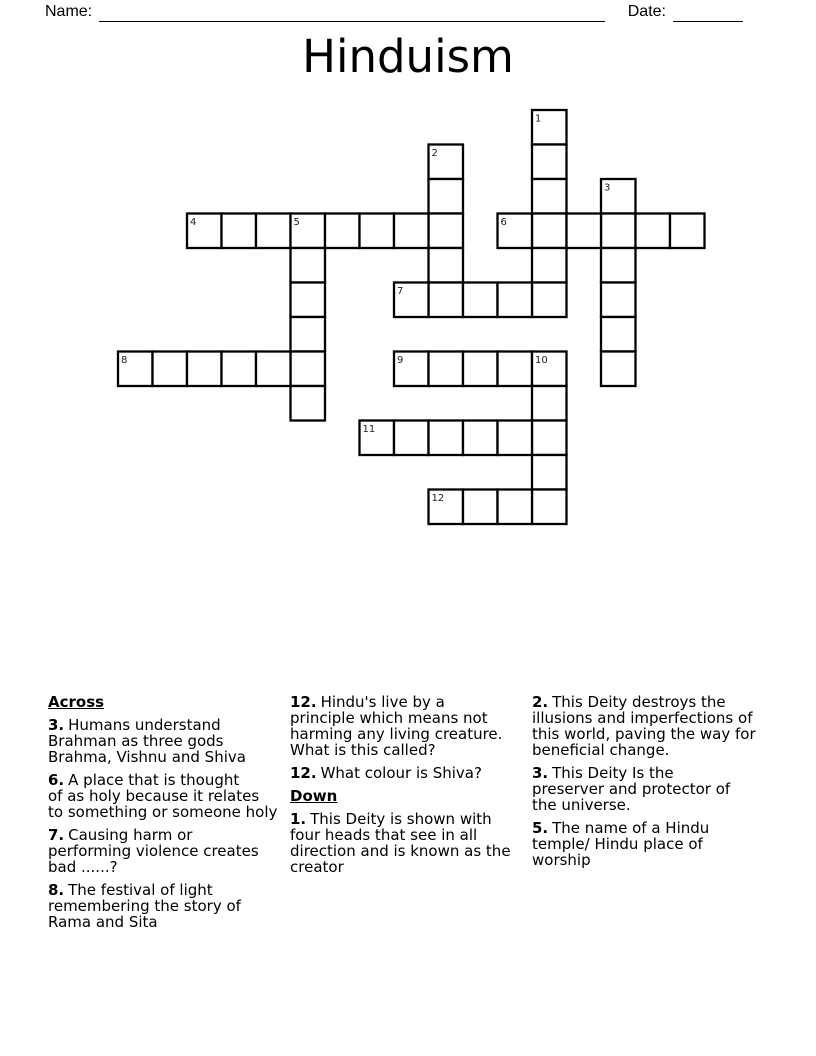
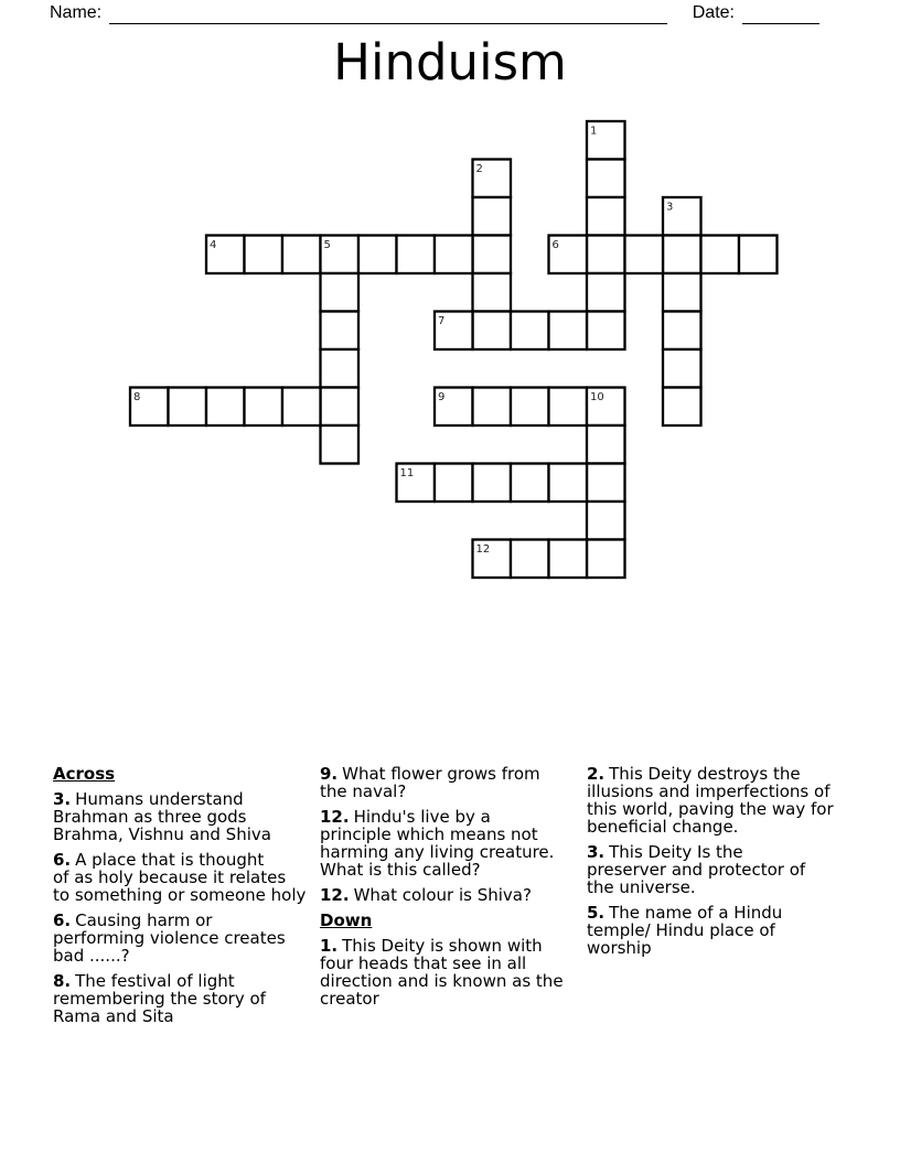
  Name:
  Date:
  Hinduism
  1
  2
  3
  4
  5
  6
  7
  8
  9
  10
  11
  12
  Across
  3. Humans understand
  Brahman as three gods
  Brahma, Vishnu and Shiva
  6. A place that is thought
  of as holy because it relates
  to something or someone holy
- 7. Causing harm or
+ 6. Causing harm or
  performing violence creates
  bad ......?
  8. The festival of light
  remembering the story of
  Rama and Sita
+ 9. What flower grows from
+ the naval?
  12. Hindu's live by a
  principle which means not
  harming any living creature.
  What is this called?
  12. What colour is Shiva?
  Down
  1. This Deity is shown with
  four heads that see in all
  direction and is known as the
  creator
  2. This Deity destroys the
  illusions and imperfections of
  this world, paving the way for
  beneficial change.
  3. This Deity Is the
  preserver and protector of
  the universe.
  5. The name of a Hindu
  temple/ Hindu place of
  worship
